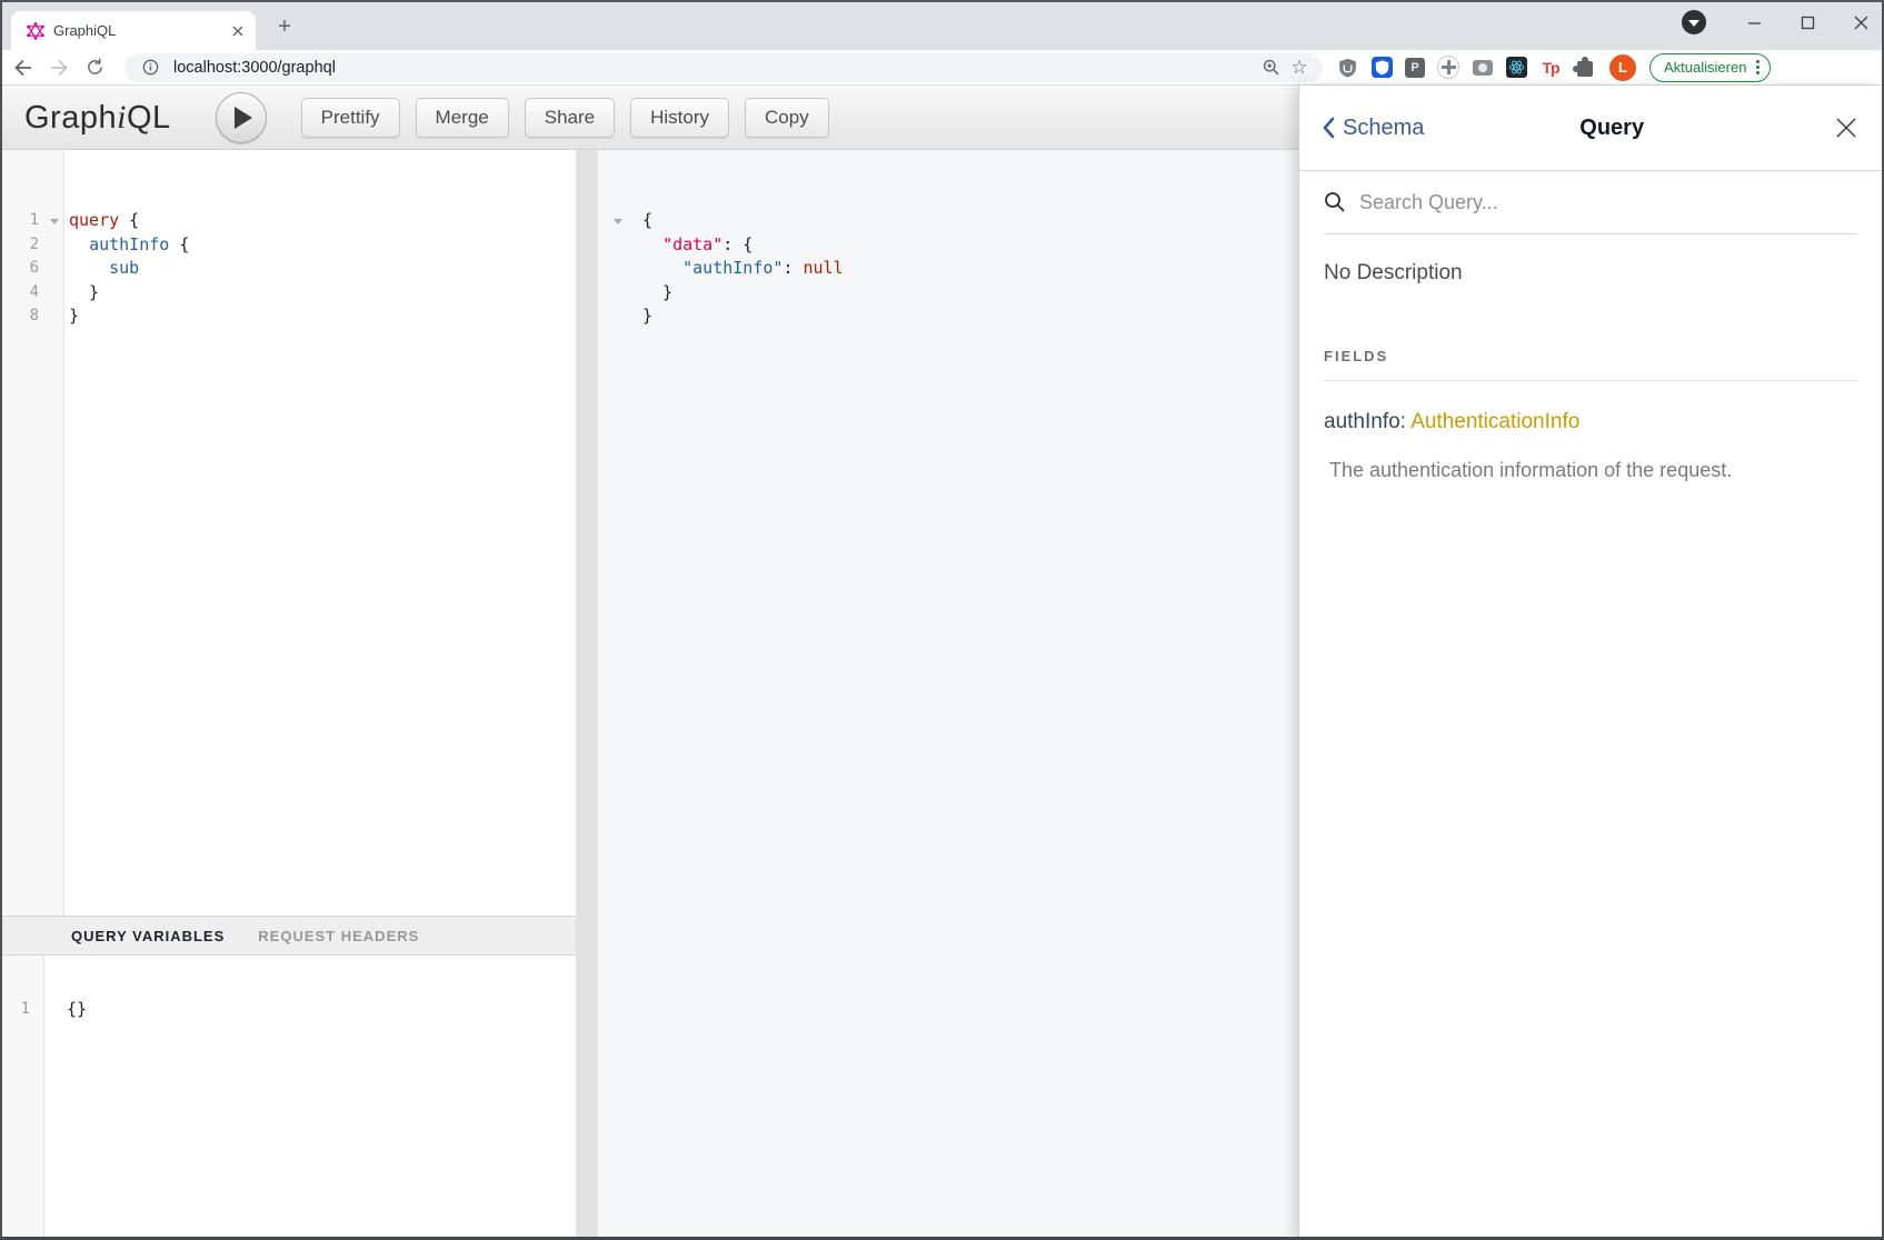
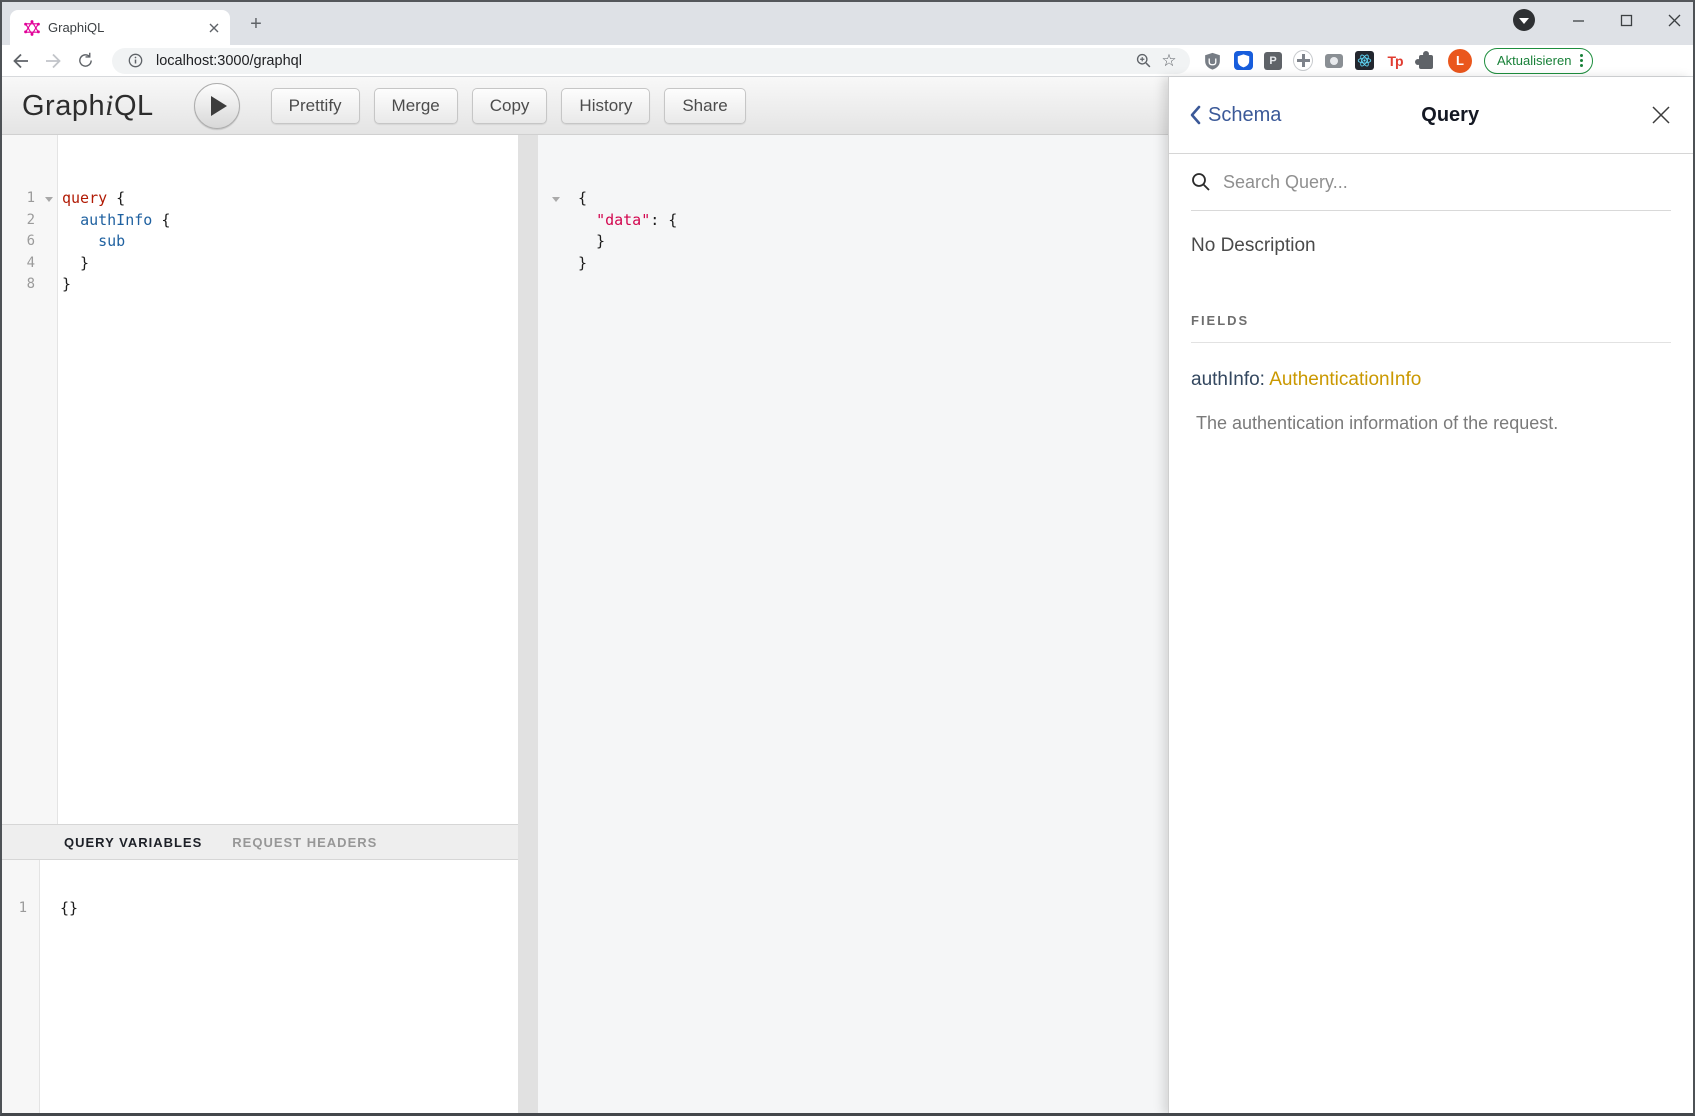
  GraphiQL
  +
  localhost:3000/graphql
  ☆
  P
  Tp
  L
  Aktualisieren
  GraphiQL
  Prettify
  Merge
- Share
+ Copy
  History
- Copy
+ Share
  1
  query {
  2
  authInfo {
  6
  sub
  4
  }
  8
  }
  QUERY VARIABLES
  REQUEST HEADERS
  1
  {}
  {
  "data": {
- "authInfo": null
  }
  }
  Schema
  Query
  Search Query...
  No Description
  FIELDS
  authInfo: AuthenticationInfo
  The authentication information of the request.
